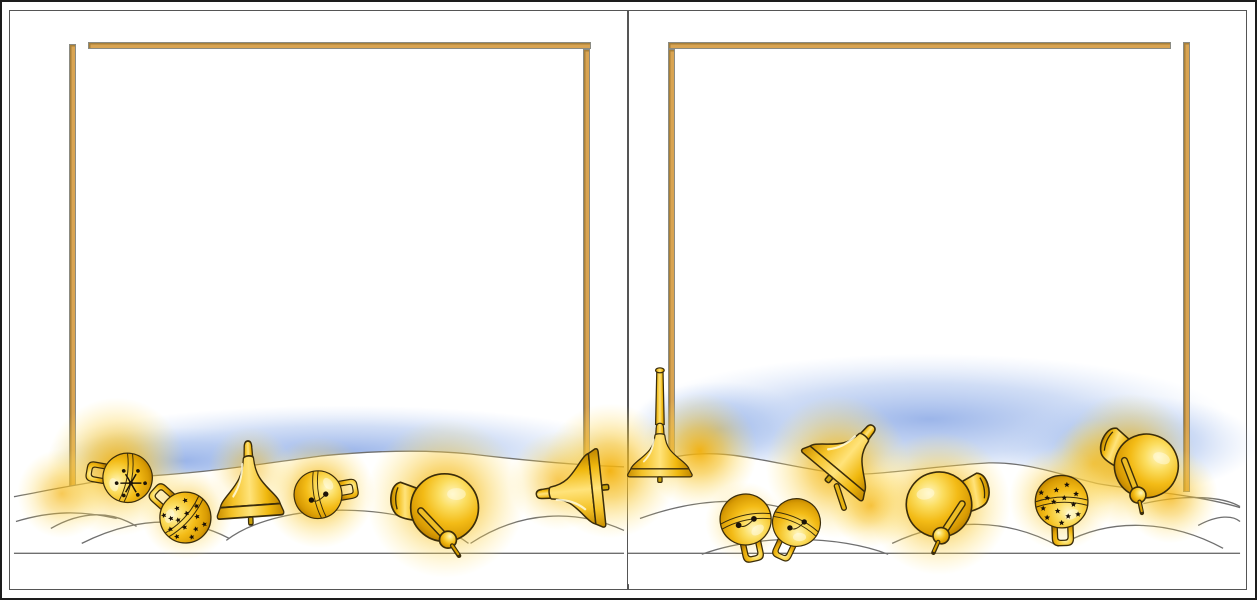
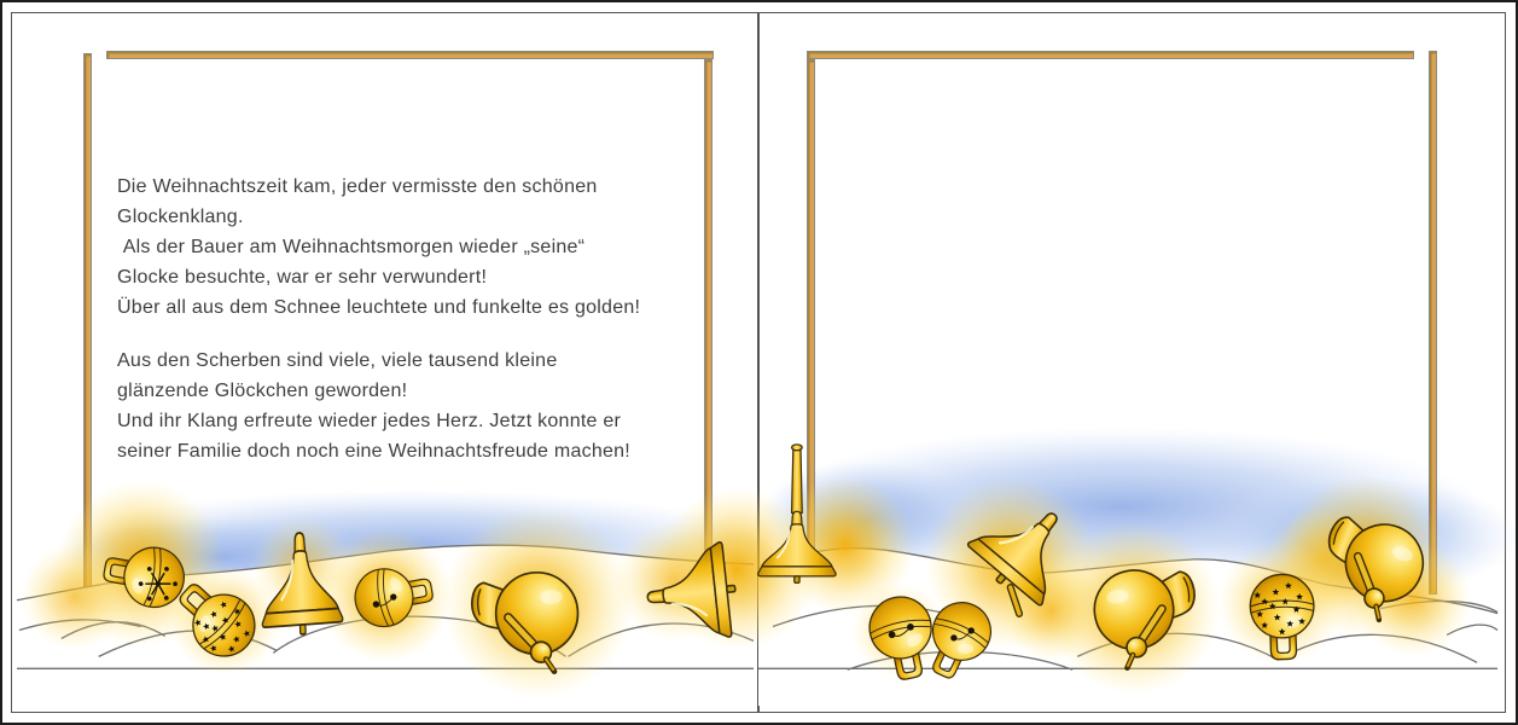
+ Die Weihnachtszeit kam, jeder vermisste den schönen
+ Glockenklang.
+ Als der Bauer am Weihnachtsmorgen wieder „seine“
+ Glocke besuchte, war er sehr verwundert!
+ Über all aus dem Schnee leuchtete und funkelte es golden!
+ Aus den Scherben sind viele, viele tausend kleine
+ glänzende Glöckchen geworden!
+ Und ihr Klang erfreute wieder jedes Herz. Jetzt konnte er
+ seiner Familie doch noch eine Weihnachtsfreude machen!
